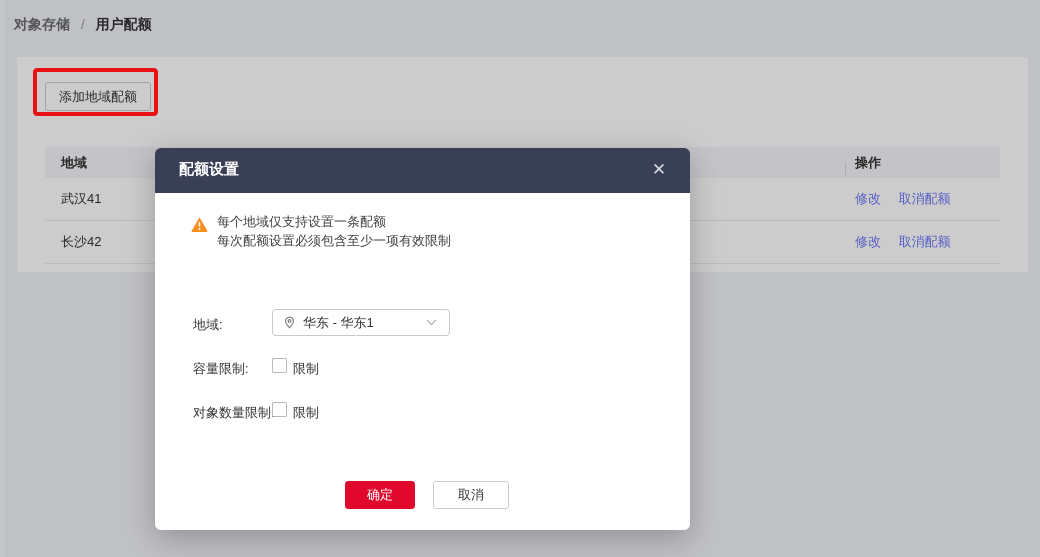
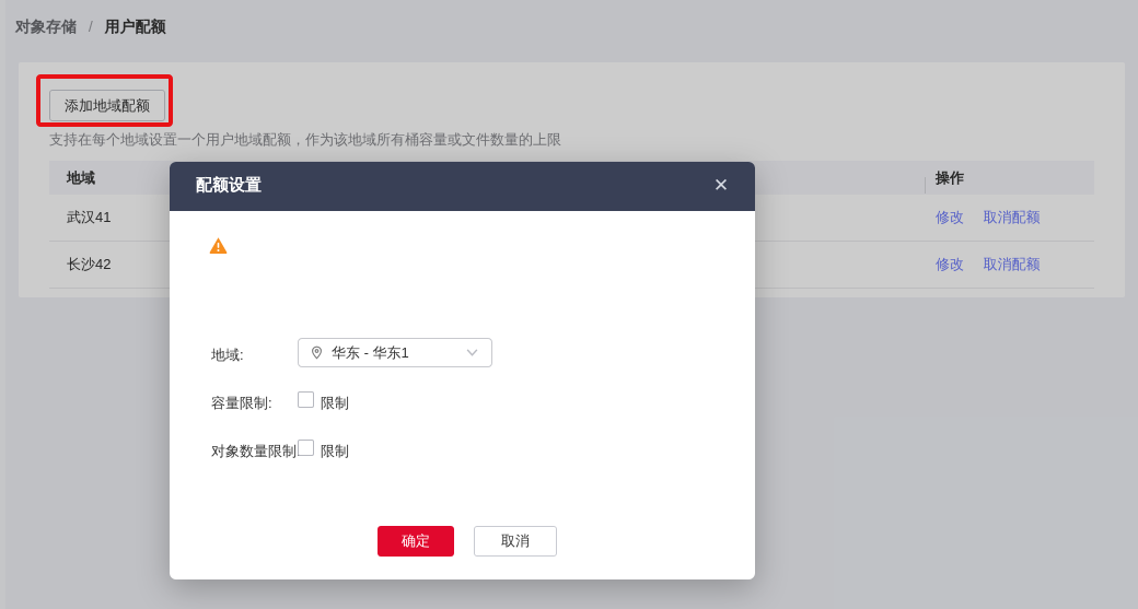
  对象存储 / 用户配额
  添加地域配额
+ 支持在每个地域设置一个用户地域配额，作为该地域所有桶容量或文件数量的上限
  地域
  操作
  武汉41
  修改 取消配额
  长沙42
  修改 取消配额
  配额设置
  ✕
- 每个地域仅支持设置一条配额
- 每次配额设置必须包含至少一项有效限制
  地域:
  华东 - 华东1
  容量限制:
  限制
  对象数量限制
  限制
  确定
  取消
